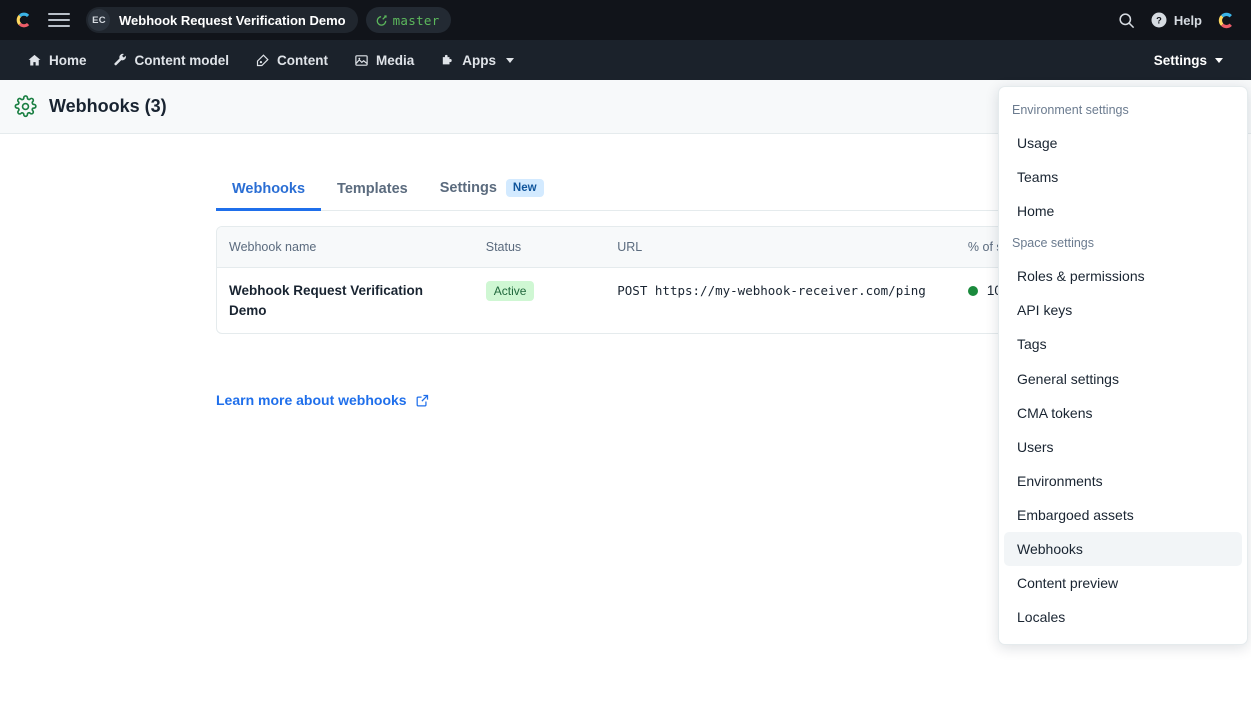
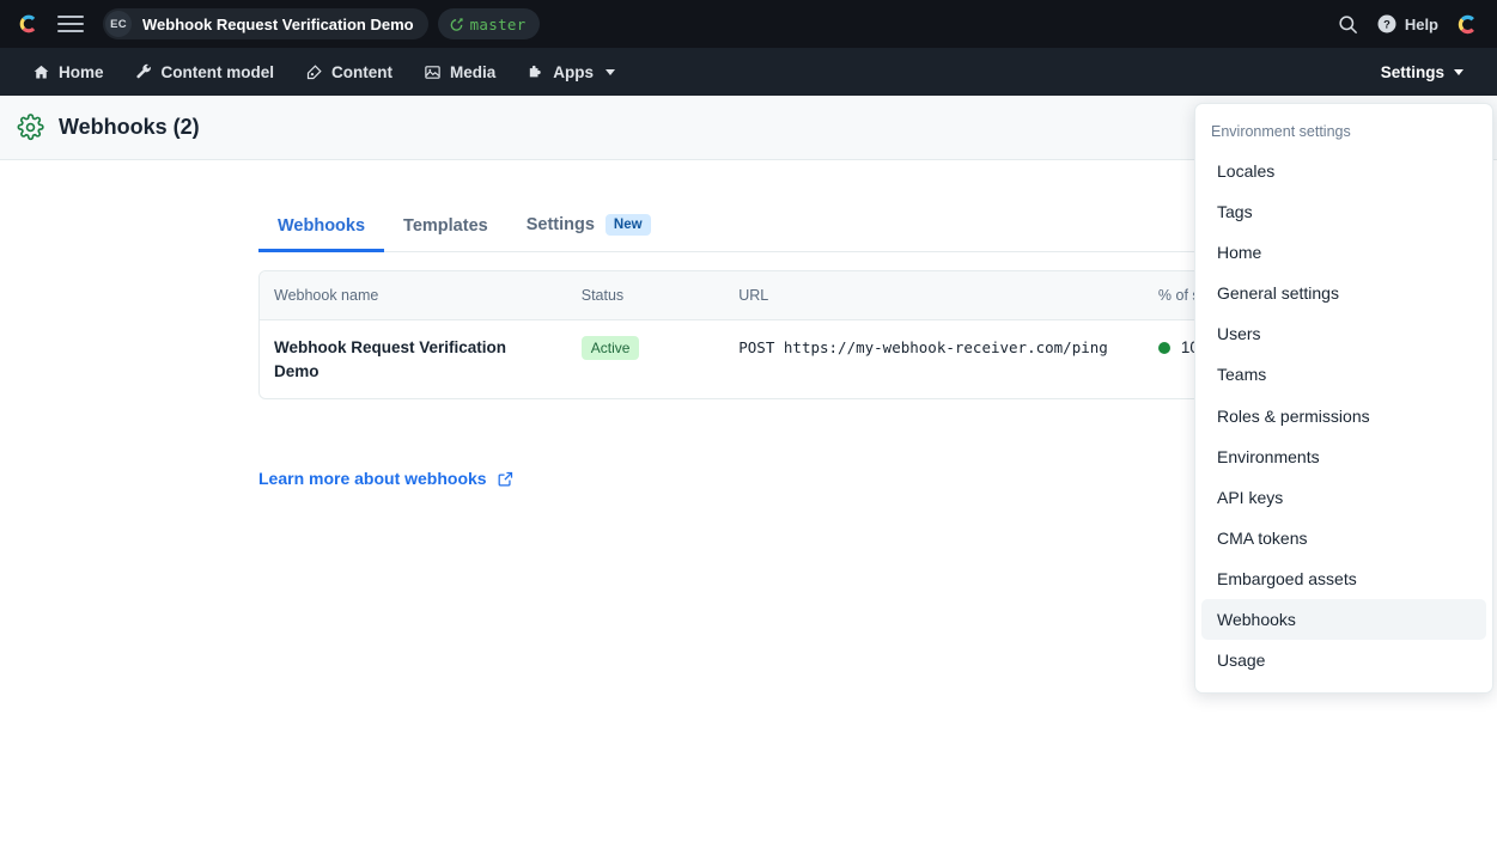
  EC
  Webhook Request Verification Demo
  master
  ?
  Help
  Home
  Content model
  Content
  Media
  Apps
  Settings
- Webhooks (3)
+ Webhooks (2)
  Webhooks
  Templates
  Settings
  New
  Webhook Request Verification Demo	Active	POST https://my-webhook-receiver.com/ping	1
  Learn more about webhooks
  Environment settings
- Usage
+ Locales
- Teams
+ Tags
  Home
- Space settings
- Roles & permissions
+ General settings
- API keys
+ Users
- Tags
+ Teams
- General settings
+ Roles & permissions
- CMA tokens
+ Environments
- Users
+ API keys
- Environments
+ CMA tokens
  Embargoed assets
  Webhooks
- Content preview
- Locales
+ Usage
